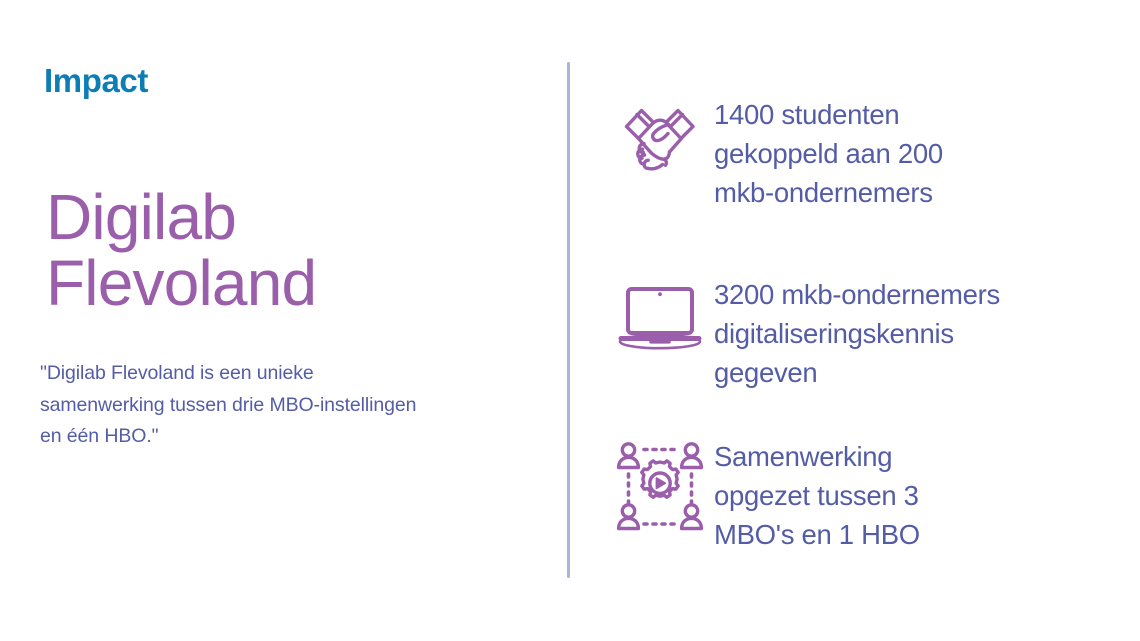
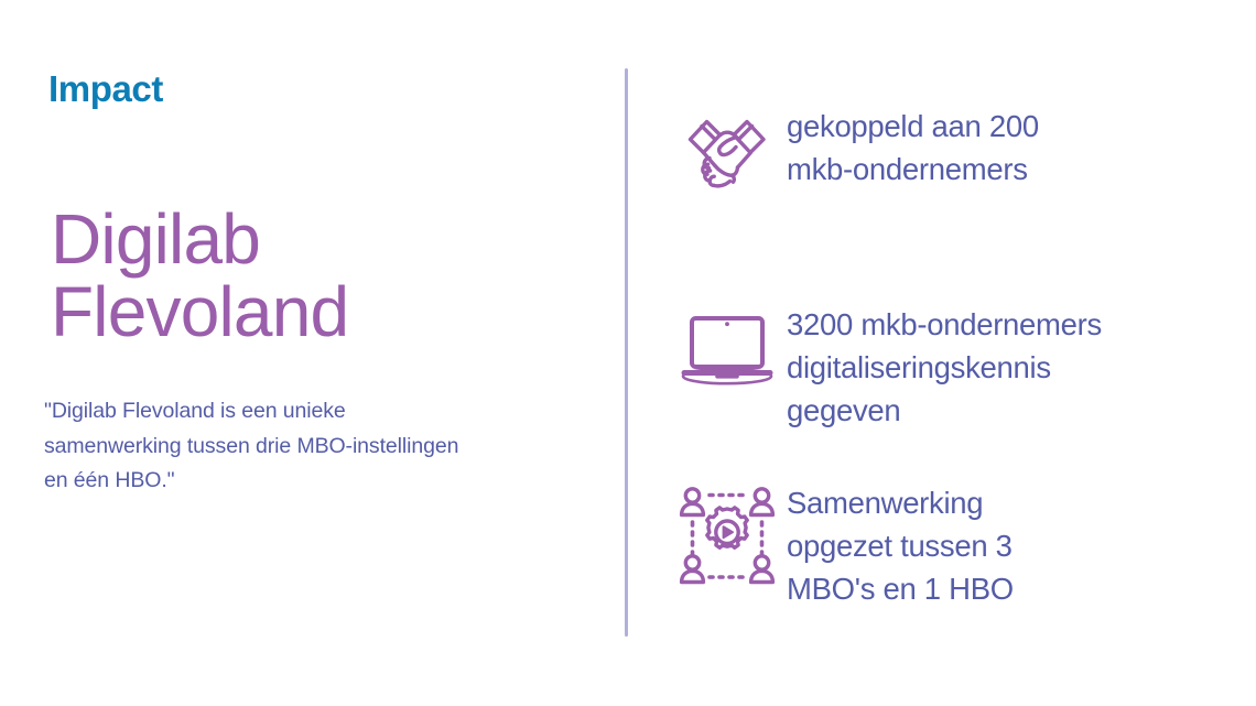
  Impact
  Digilab
  Flevoland
  "Digilab Flevoland is een unieke
  samenwerking tussen drie MBO-instellingen
  en één HBO."
- 1400 studenten
  gekoppeld aan 200
  mkb-ondernemers
  3200 mkb-ondernemers
  digitaliseringskennis
  gegeven
  Samenwerking
  opgezet tussen 3
  MBO's en 1 HBO
